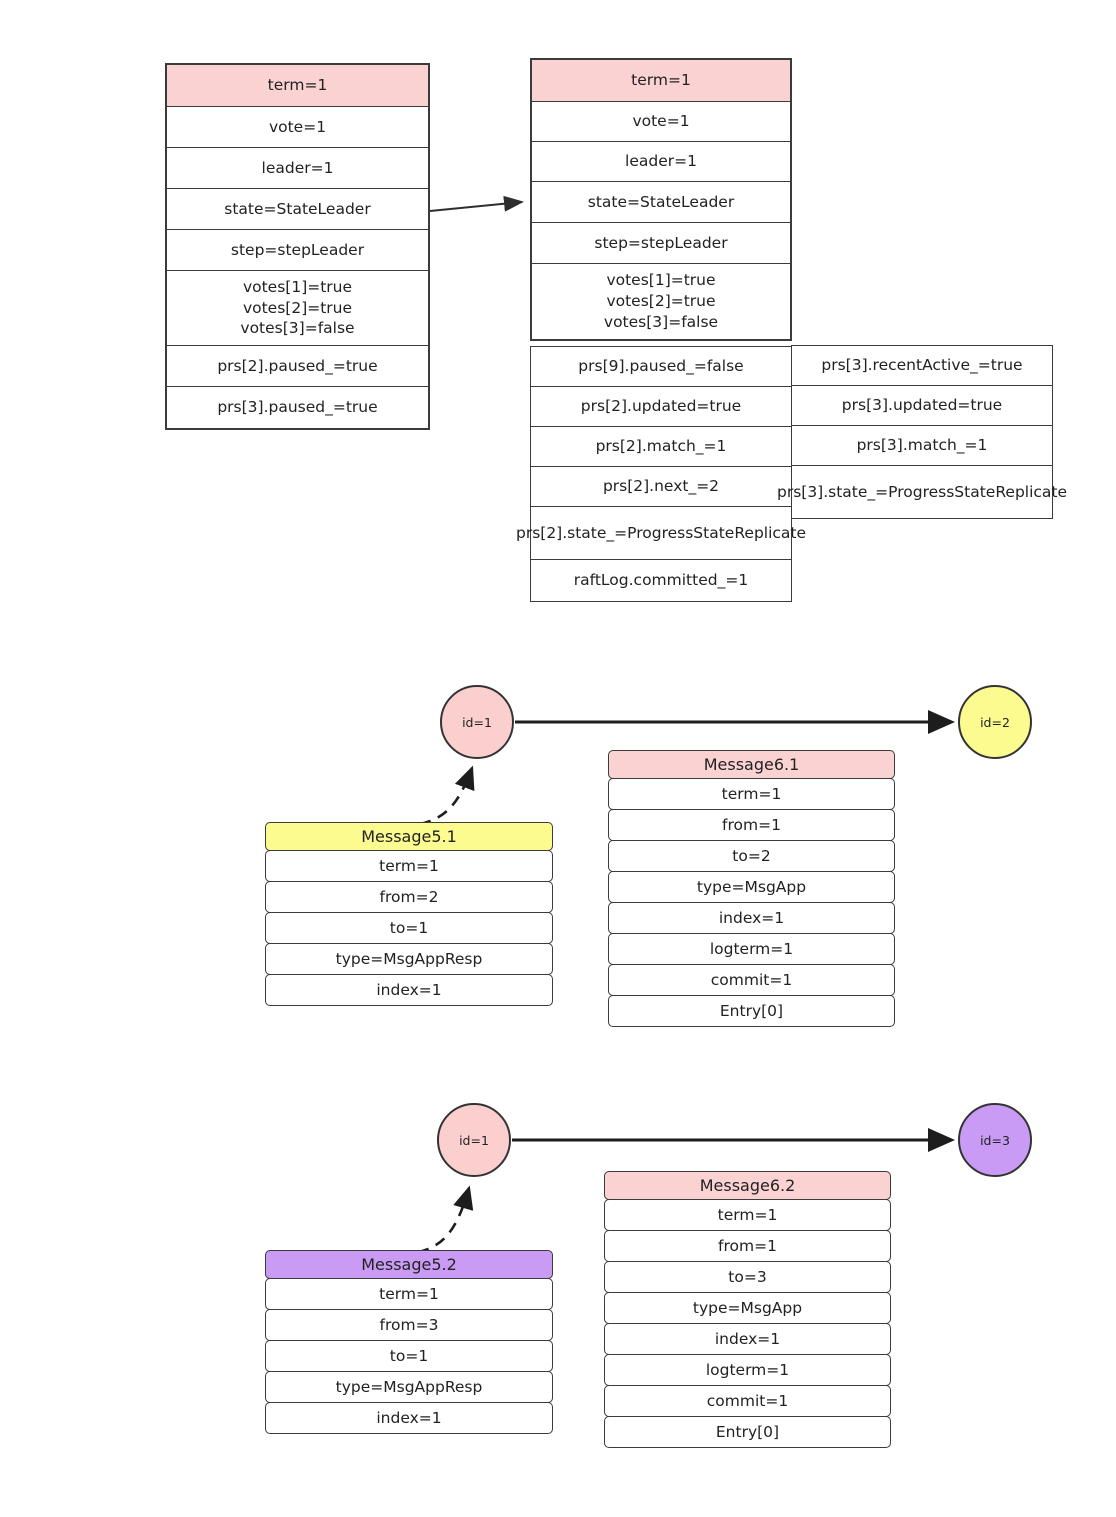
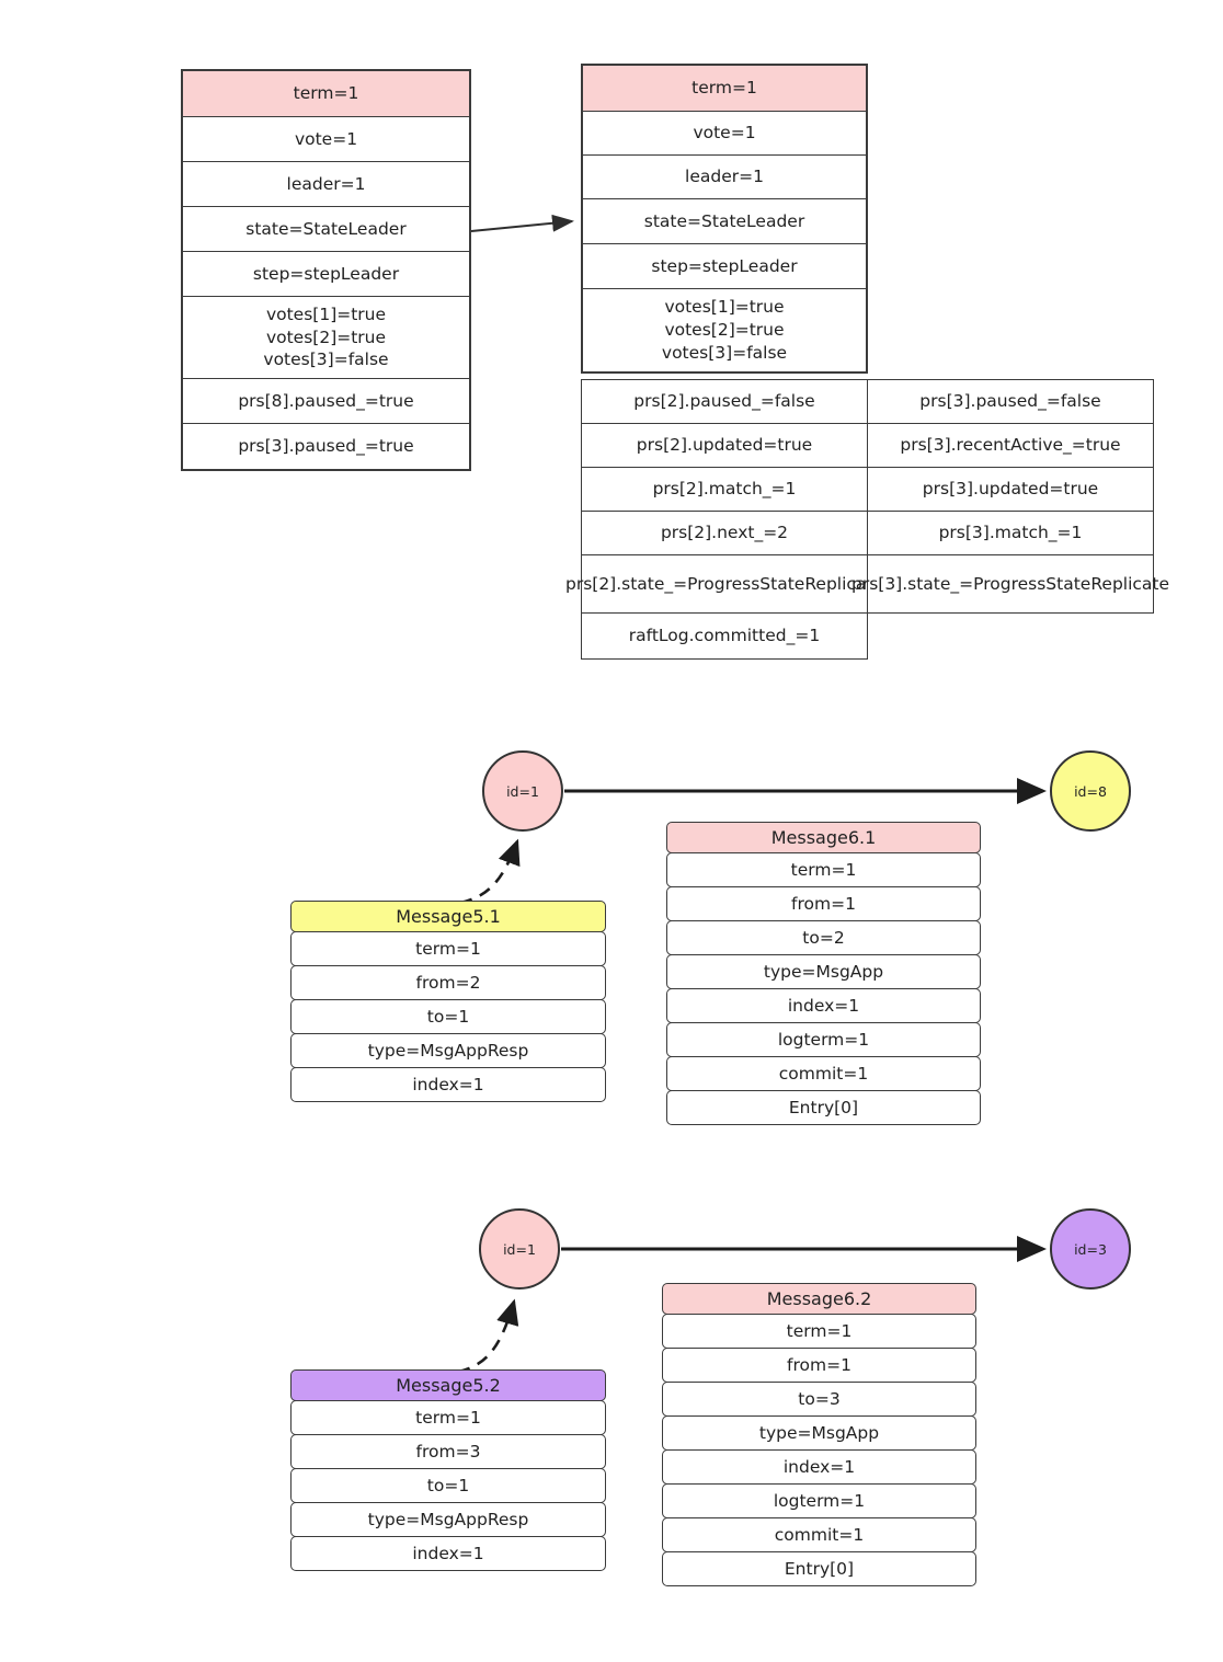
  term=1
  vote=1
  leader=1
  state=StateLeader
  step=stepLeader
  votes[1]=true
  votes[2]=true
  votes[3]=false
- prs[2].paused_=true
+ prs[8].paused_=true
  prs[3].paused_=true
  term=1
  vote=1
  leader=1
  state=StateLeader
  step=stepLeader
  votes[1]=true
  votes[2]=true
  votes[3]=false
- prs[9].paused_=false
+ prs[2].paused_=false
  prs[2].updated=true
  prs[2].match_=1
  prs[2].next_=2
  prs[2].state_=ProgressStateReplica
  raftLog.committed_=1
+ prs[3].paused_=false
  prs[3].recentActive_=true
  prs[3].updated=true
  prs[3].match_=1
  prs[3].state_=ProgressStateReplicate
  id=1
- id=2
+ id=8
  Message5.1
  term=1
  from=2
  to=1
  type=MsgAppResp
  index=1
  Message6.1
  term=1
  from=1
  to=2
  type=MsgApp
  index=1
  logterm=1
  commit=1
  Entry[0]
  id=1
  id=3
  Message5.2
  term=1
  from=3
  to=1
  type=MsgAppResp
  index=1
  Message6.2
  term=1
  from=1
  to=3
  type=MsgApp
  index=1
  logterm=1
  commit=1
  Entry[0]
